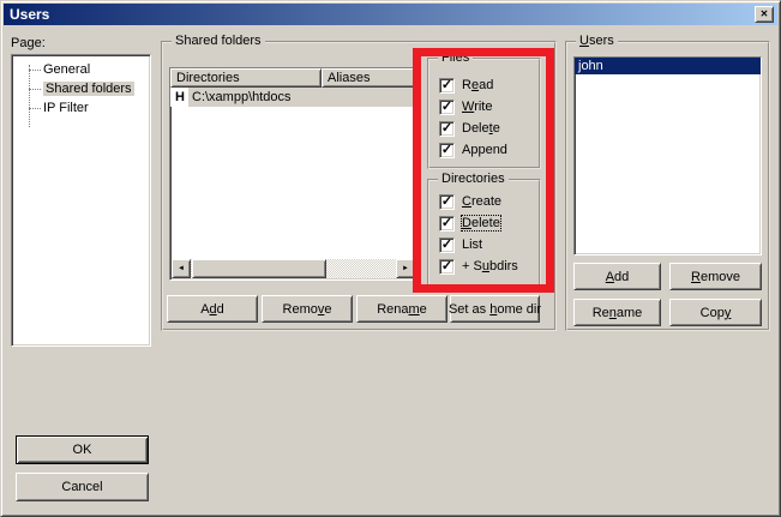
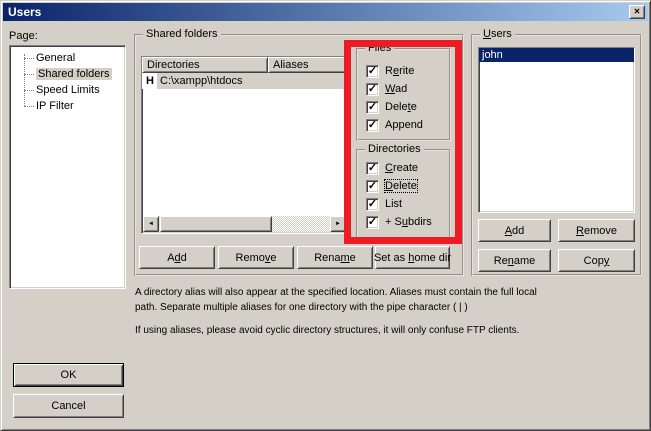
  Users
  ✕
  Page:
  General
  Shared folders
+ Speed Limits
  IP Filter
  Shared folders
  Directories
  Aliases
  H
  C:\xampp\htdocs
  Add
  Remove
  Rename
  Set as home dir
  Files
  ✓
- Read
+ Rerite
  ✓
- Write
+ Wad
  ✓
  Delete
  ✓
  Append
  Directories
  ✓
  Create
  ✓
  Delete
  ✓
  List
  ✓
  + Subdirs
  Users
  john
  Add
  Remove
  Rename
  Copy
+ A directory alias will also appear at the specified location. Aliases must contain the full local
+ path. Separate multiple aliases for one directory with the pipe character ( | )
+ If using aliases, please avoid cyclic directory structures, it will only confuse FTP clients.
  OK
  Cancel
